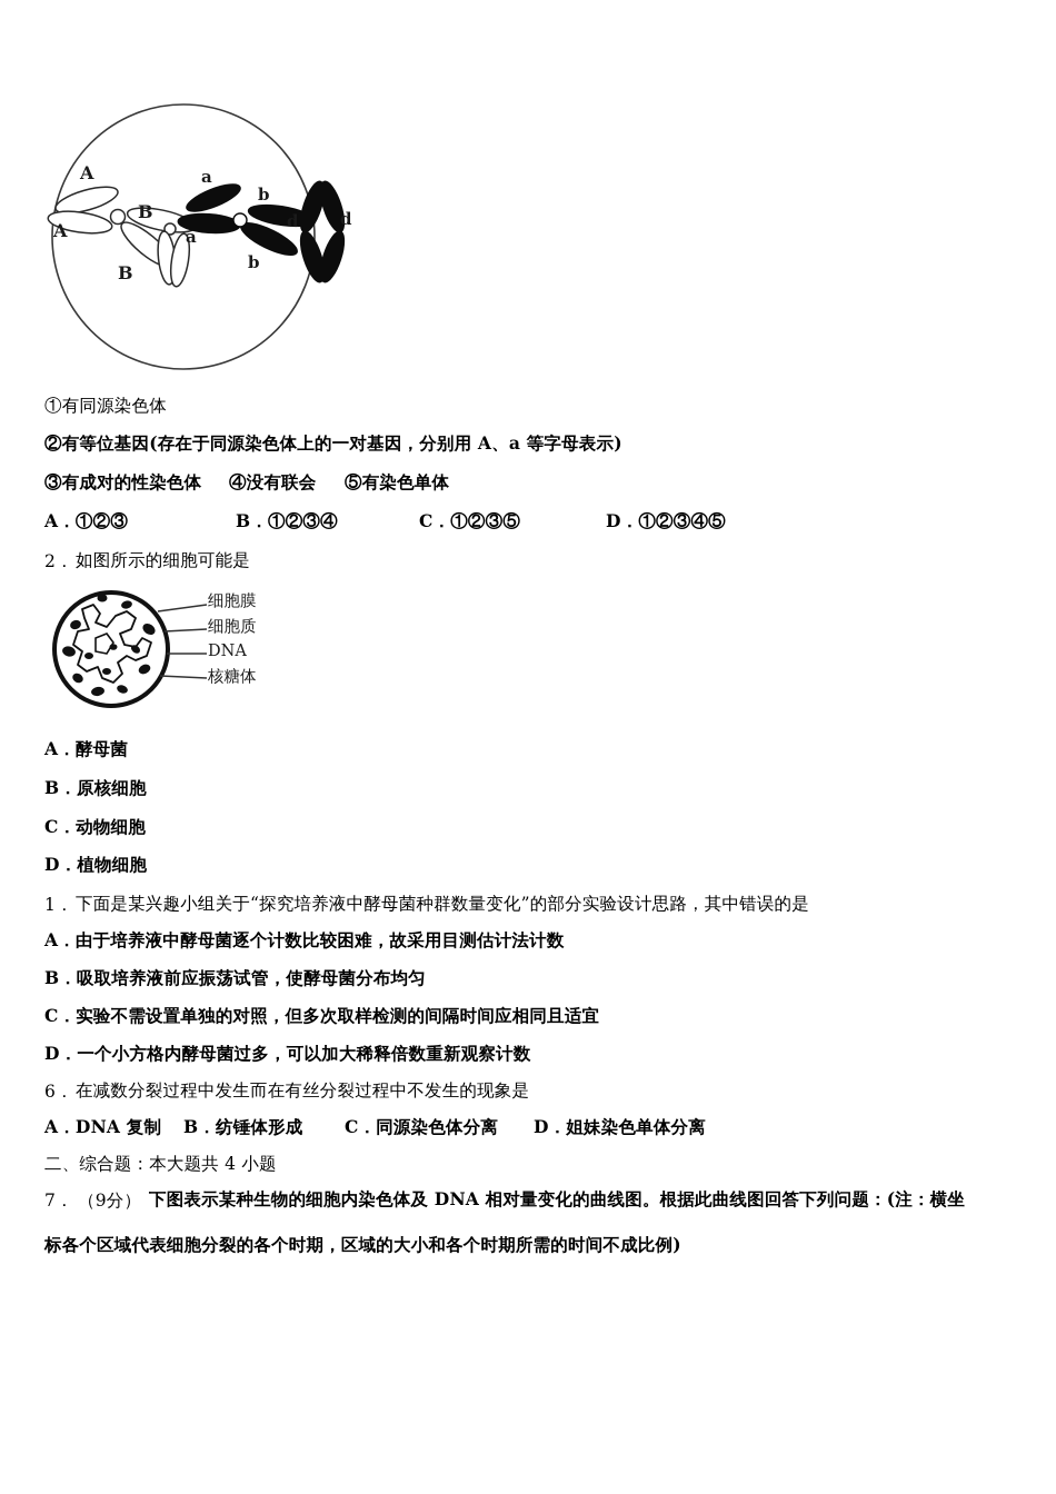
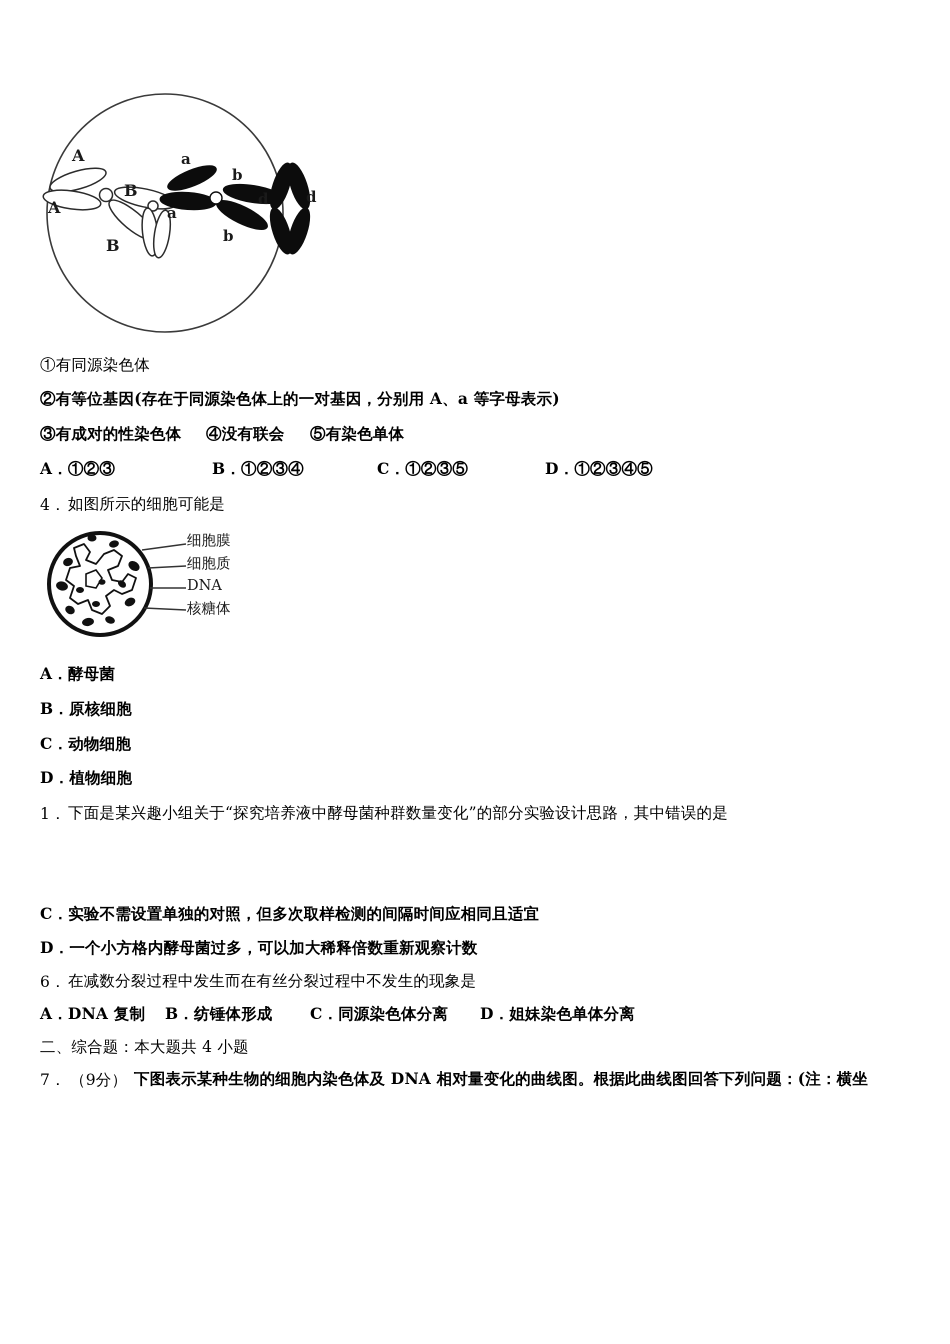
  A
  A
  B
  B
  a
  a
  b
  b
  d
  d
  ①有同源染色体
  ②有等位基因(存在于同源染色体上的一对基因，分别用 A、a 等字母表示)
  ③有成对的性染色体
  ④没有联会
  ⑤有染色单体
  A．①②③
  B．①②③④
  C．①②③⑤
  D．①②③④⑤
- 2．
+ 4．
  如图所示的细胞可能是
  细胞膜
  细胞质
  DNA
  核糖体
  A．酵母菌
  B．原核细胞
  C．动物细胞
  D．植物细胞
  1．
  下面是某兴趣小组关于“探究培养液中酵母菌种群数量变化”的部分实验设计思路，其中错误的是
- A．由于培养液中酵母菌逐个计数比较困难，故采用目测估计法计数
- B．吸取培养液前应振荡试管，使酵母菌分布均匀
  C．实验不需设置单独的对照，但多次取样检测的间隔时间应相同且适宜
  D．一个小方格内酵母菌过多，可以加大稀释倍数重新观察计数
  6．
  在减数分裂过程中发生而在有丝分裂过程中不发生的现象是
  A．DNA 复制
  B．纺锤体形成
  C．同源染色体分离
  D．姐妹染色单体分离
  二、综合题：本大题共 4 小题
  7．
  （9分）
  下图表示某种生物的细胞内染色体及 DNA 相对量变化的曲线图。根据此曲线图回答下列问题：(注：横坐
- 标各个区域代表细胞分裂的各个时期，区域的大小和各个时期所需的时间不成比例)
